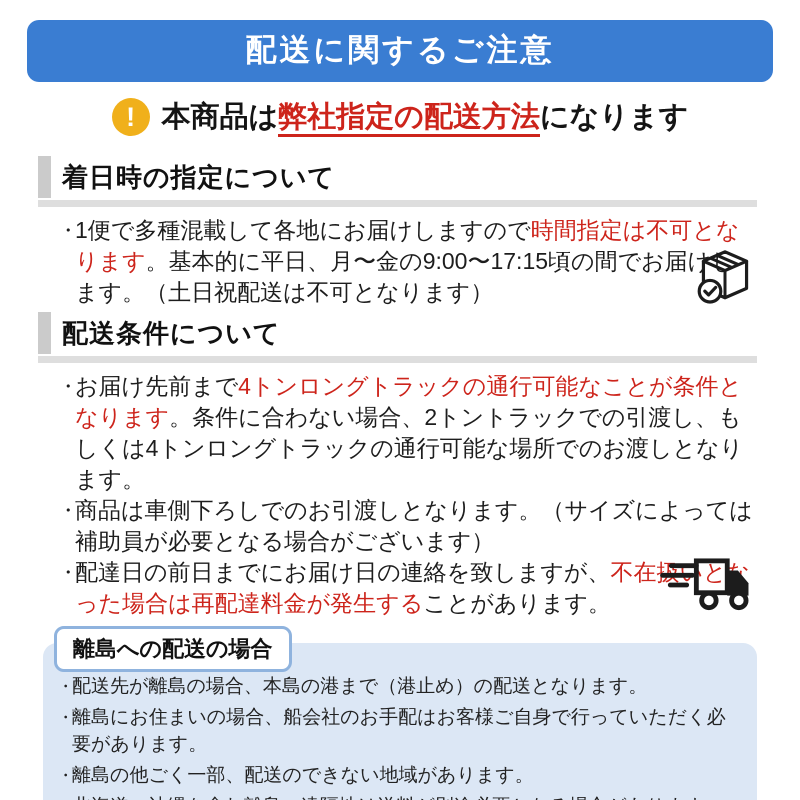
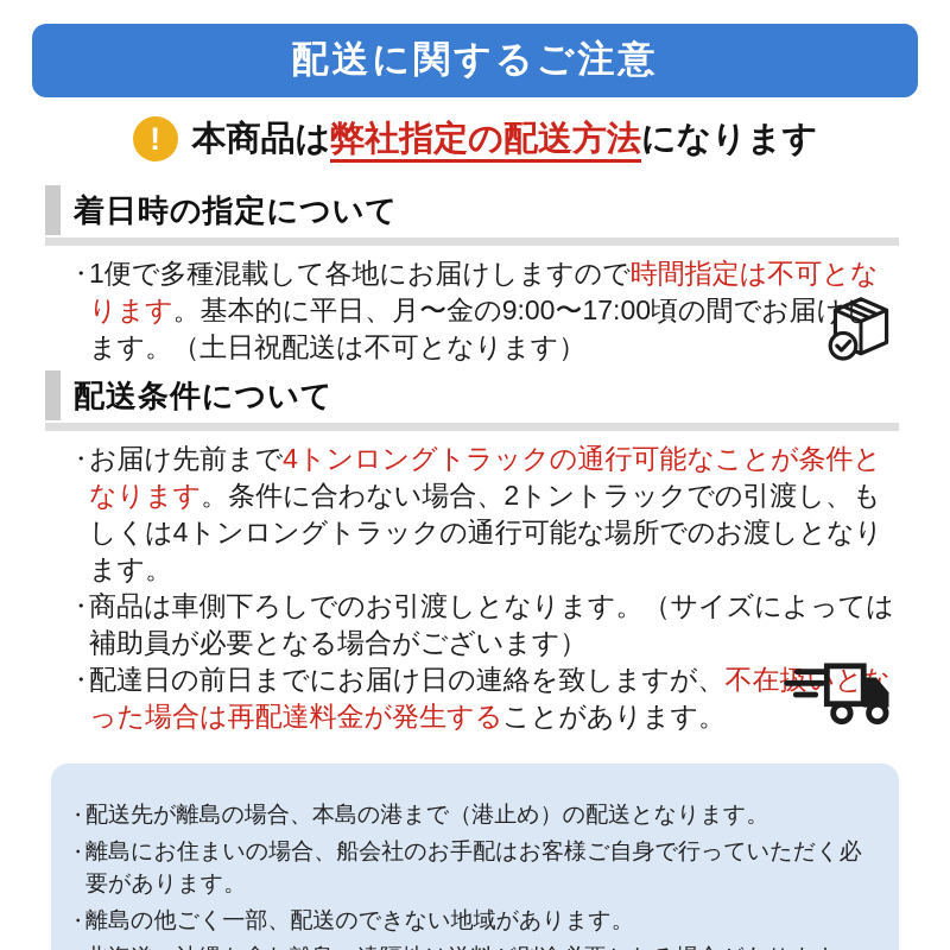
  配送に関するご注意
  !
  本商品は弊社指定の配送方法になります
  着日時の指定について
  ・
- 1便で多種混載して各地にお届けしますので時間指定は不可となります。基本的に平日、月〜金の9:00〜17:15頃の間でお届けします。（土日祝配送は不可となります）
+ 1便で多種混載して各地にお届けしますので時間指定は不可となります。基本的に平日、月〜金の9:00〜17:00頃の間でお届けします。（土日祝配送は不可となります）
  配送条件について
  ・
  お届け先前まで4トンロングトラックの通行可能なことが条件となります。条件に合わない場合、2トントラックでの引渡し、もしくは4トンロングトラックの通行可能な場所でのお渡しとなります。
  ・
  商品は車側下ろしでのお引渡しとなります。（サイズによっては補助員が必要となる場合がございます）
  ・
  配達日の前日までにお届け日の連絡を致しますが、不在扱いとった場合は再配達料金が発生することがあります。
- 離島への配送の場合
  ・
  配送先が離島の場合、本島の港まで（港止め）の配送となります。
  ・
  離島にお住まいの場合、船会社のお手配はお客様ご自身で行っていただく必要があります。
  ・
  離島の他ごく一部、配送のできない地域があります。
